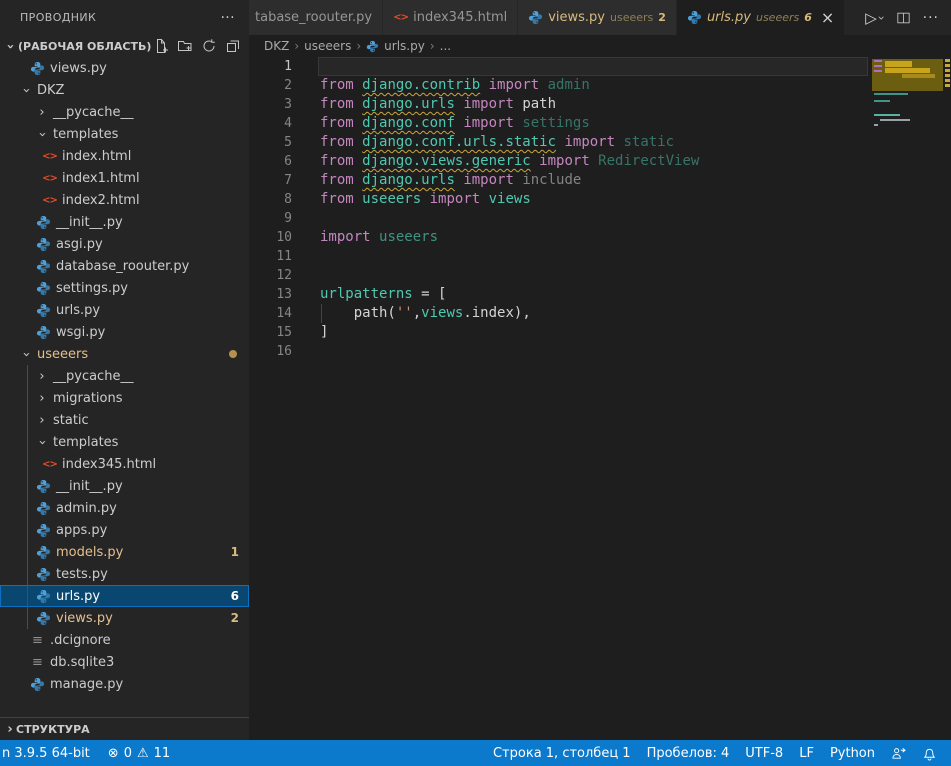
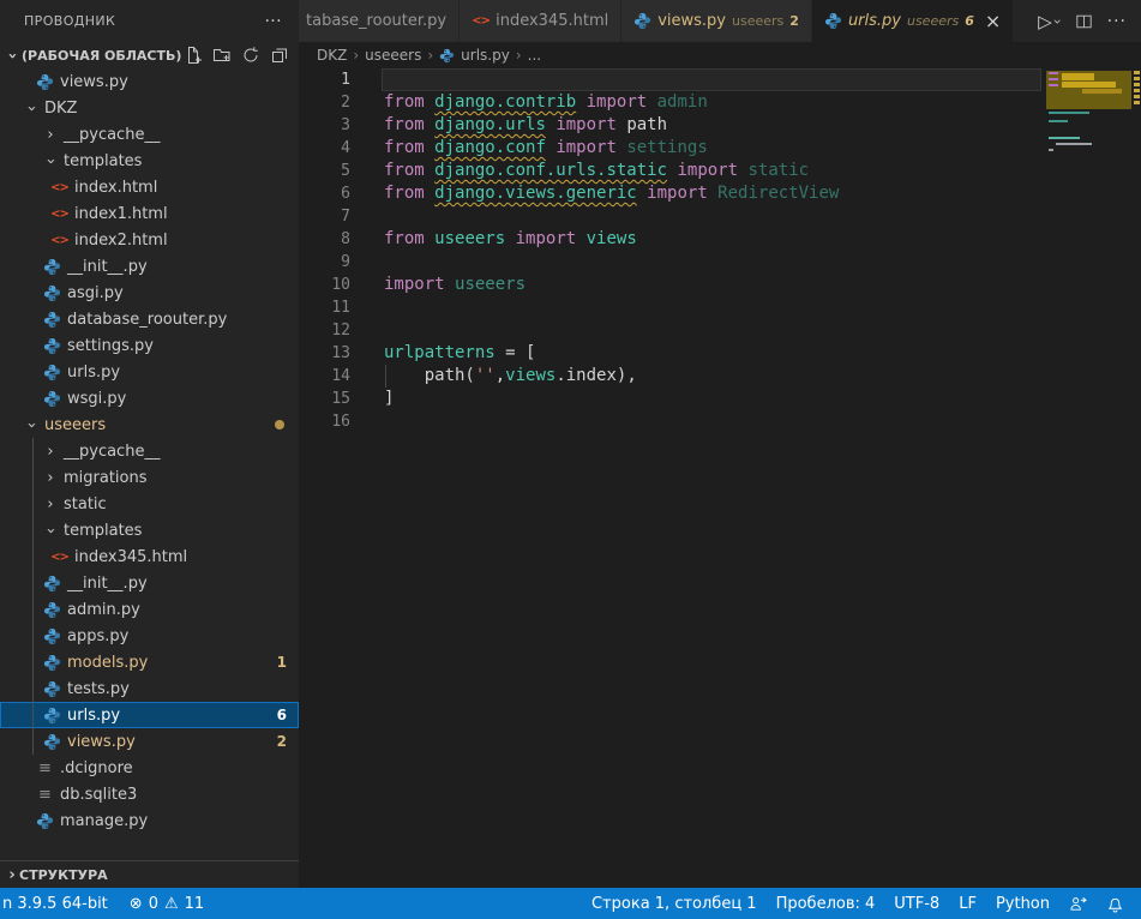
  ПРОВОДНИК
  ···
  (РАБОЧАЯ ОБЛАСТЬ)
  views.py
  DKZ
  ›
  __pycache__
  templates
  <>
  index.html
  <>
  index1.html
  <>
  index2.html
  __init__.py
  asgi.py
  database_roouter.py
  settings.py
  urls.py
  wsgi.py
  useeers
  ›
  __pycache__
  ›
  migrations
  ›
  static
  templates
  <>
  index345.html
  __init__.py
  admin.py
  apps.py
  models.py
  1
  tests.py
  urls.py
  6
  views.py
  2
  ≡
  .dcignore
  ≡
  db.sqlite3
  manage.py
  ›
  СТРУКТУРА
  tabase_roouter.py
  <>
  index345.html
  views.py
  useeers
  2
  urls.py
  useeers
  6
  ×
  ▷
  ···
  DKZ
  ›
  useeers
  ›
  urls.py
  ›
  ...
  1
  2
  from django.contrib import admin
  3
  from django.urls import path
  4
  from django.conf import settings
  5
  from django.conf.urls.static import static
  6
  from django.views.generic import RedirectView
  7
- from django.urls import include
  8
  from useeers import views
  9
  10
  import useeers
  11
  12
  13
  urlpatterns = [
  14
  path('',views.index),
  15
  ]
  16
  n 3.9.5 64-bit
  ⊗
  0
  ⚠
  11
  Строка 1, столбец 1
  Пробелов: 4
  UTF-8
  LF
  Python
